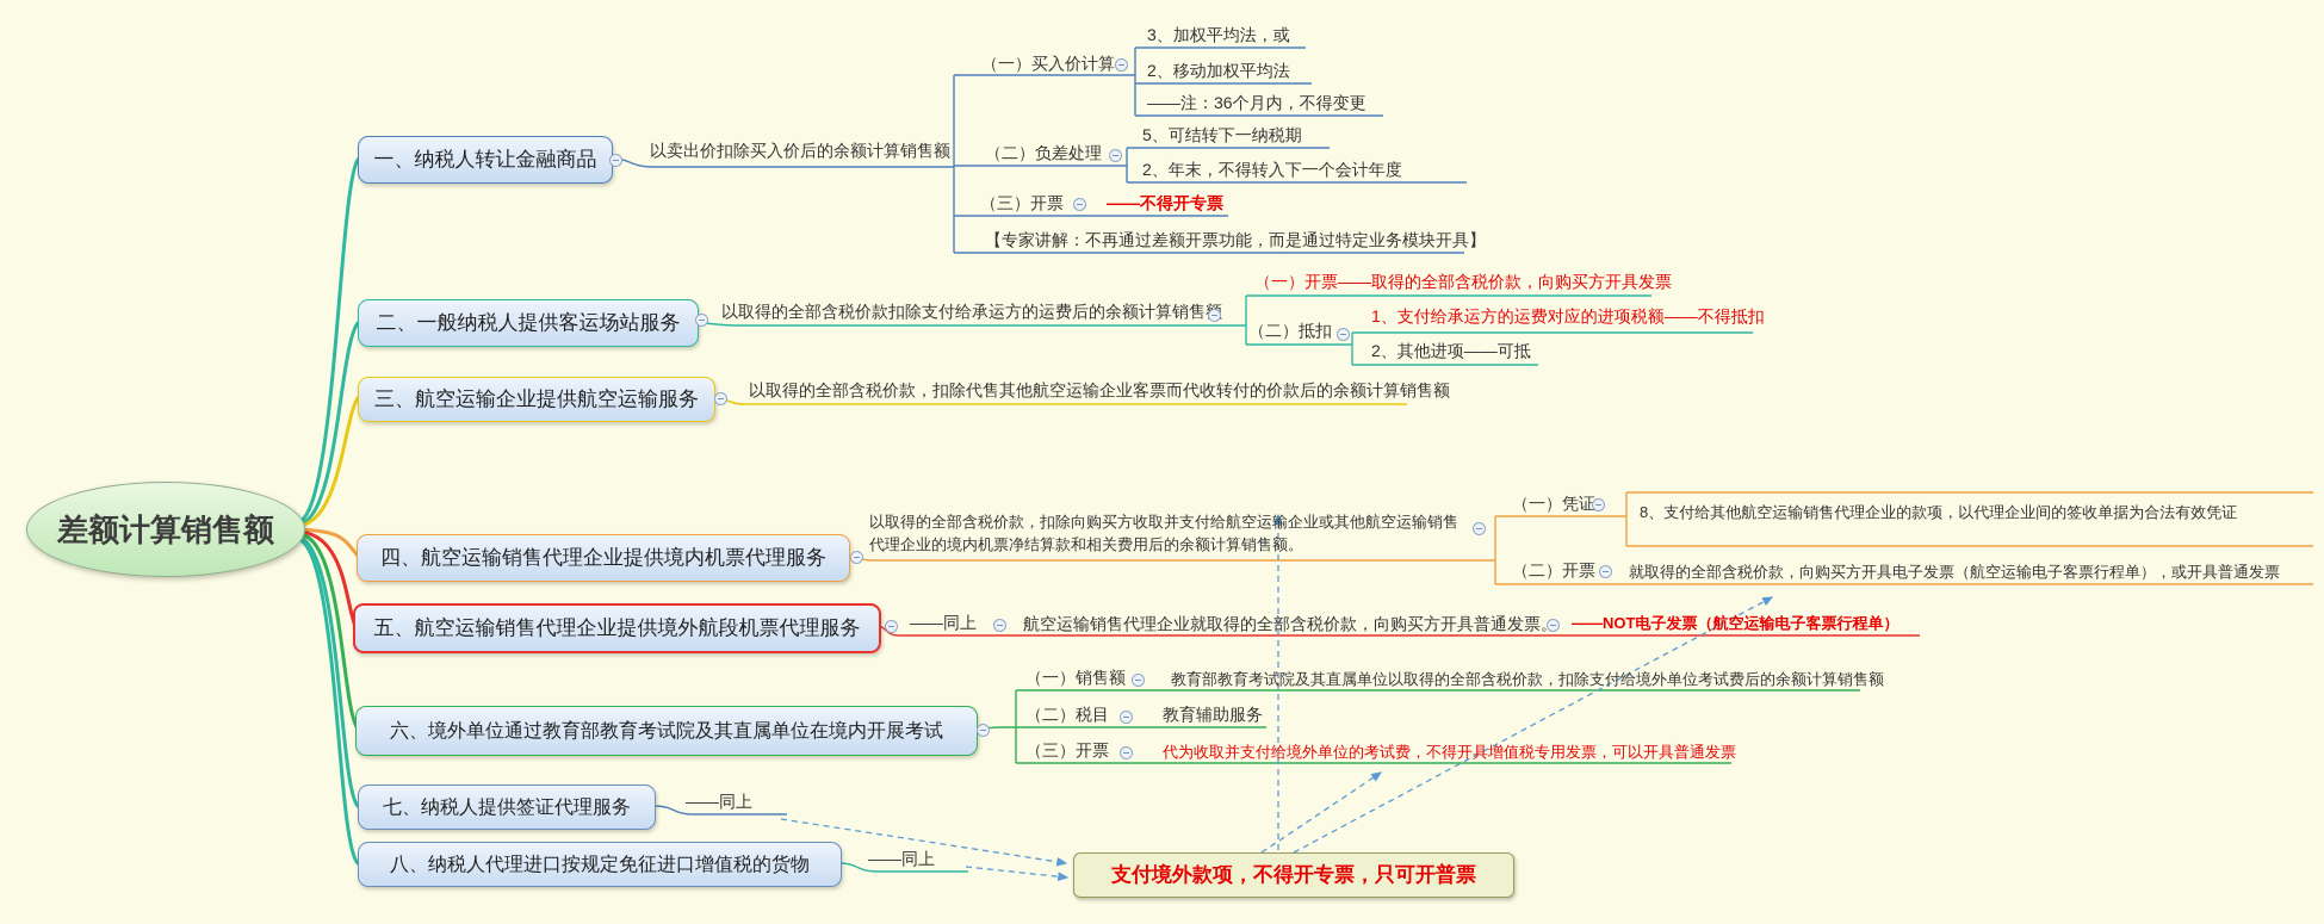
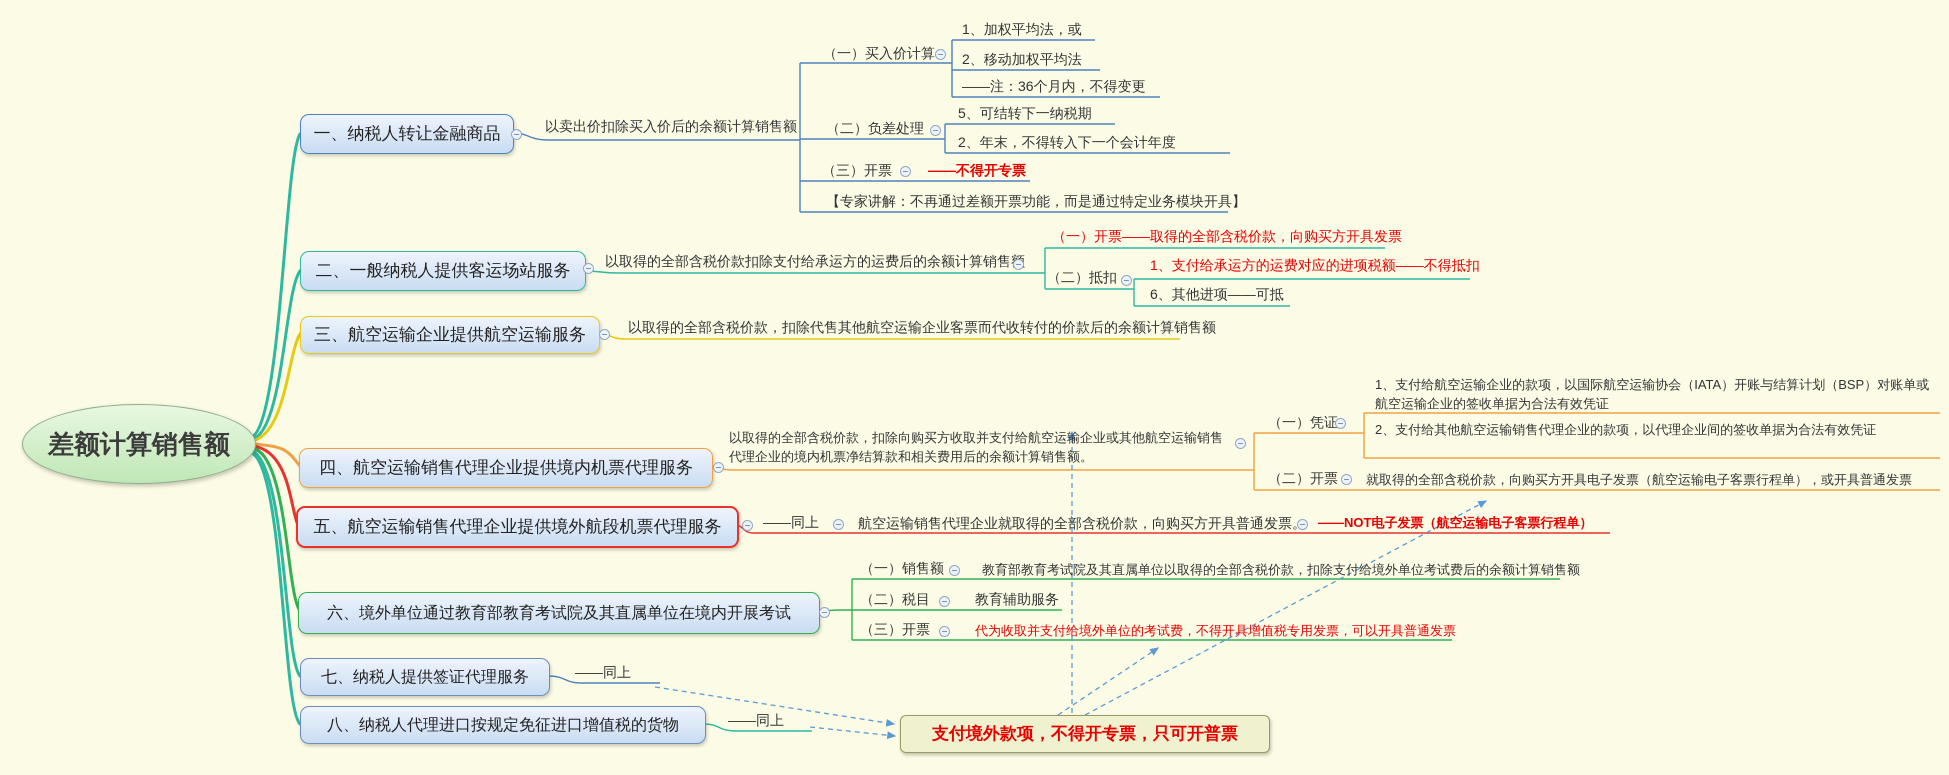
  差额计算销售额
  一、纳税人转让金融商品
  二、一般纳税人提供客运场站服务
  三、航空运输企业提供航空运输服务
  四、航空运输销售代理企业提供境内机票代理服务
  五、航空运输销售代理企业提供境外航段机票代理服务
  六、境外单位通过教育部教育考试院及其直属单位在境内开展考试
  七、纳税人提供签证代理服务
  八、纳税人代理进口按规定免征进口增值税的货物
  以卖出价扣除买入价后的余额计算销售额
  （一）买入价计算
- 3、加权平均法，或
+ 1、加权平均法，或
  2、移动加权平均法
  ——注：36个月内，不得变更
  （二）负差处理
  5、可结转下一纳税期
  2、年末，不得转入下一个会计年度
  （三）开票
  ——不得开专票
  【专家讲解：不再通过差额开票功能，而是通过特定业务模块开具】
  以取得的全部含税价款扣除支付给承运方的运费后的余额计算销售
  （一）开票——取得的全部含税价款，向购买方开具发票
  （二）抵扣
  1、支付给承运方的运费对应的进项税额——不得抵扣
- 2、其他进项——可抵
+ 6、其他进项——可抵
  以取得的全部含税价款，扣除代售其他航空运输企业客票而代收转付的价款后的余额计算销售额
  以取得的全部含税价款，扣除向购买方收取并支付给航空运输企业或其他航空运输销售代理企业的境内机票净结算款和相关费用后的余额计算销售额。
  （一）凭证
+ 1、支付给航空运输企业的款项，以国际航空运输协会（IATA）开账与结算计划（BSP）对账单或航空运输企业的签收单据为合法有效凭证
- 8、支付给其他航空运输销售代理企业的款项，以代理企业间的签收单据为合法有效凭证
+ 2、支付给其他航空运输销售代理企业的款项，以代理企业间的签收单据为合法有效凭证
  （二）开票
  就取得的全部含税价款，向购买方开具电子发票（航空运输电子客票行程单），或开具普通发票
  ——同上
  航空运输销售代理企业就取得的全部含税价款，向购买方开具普通发票
  ——NOT电子发票（航空运输电子客票行程单）
  （一）销售额
  教育部教育考试院及其直属单位以取得的全部含税价款，扣除支付给境外单位考试费后的余额计算销售额
  （二）税目
  教育辅助服务
  （三）开票
  代为收取并支付给境外单位的考试费，不得开具增值税专用发票，可以开具普通发票
  ——同上
  ——同上
  支付境外款项，不得开专票，只可开普票
